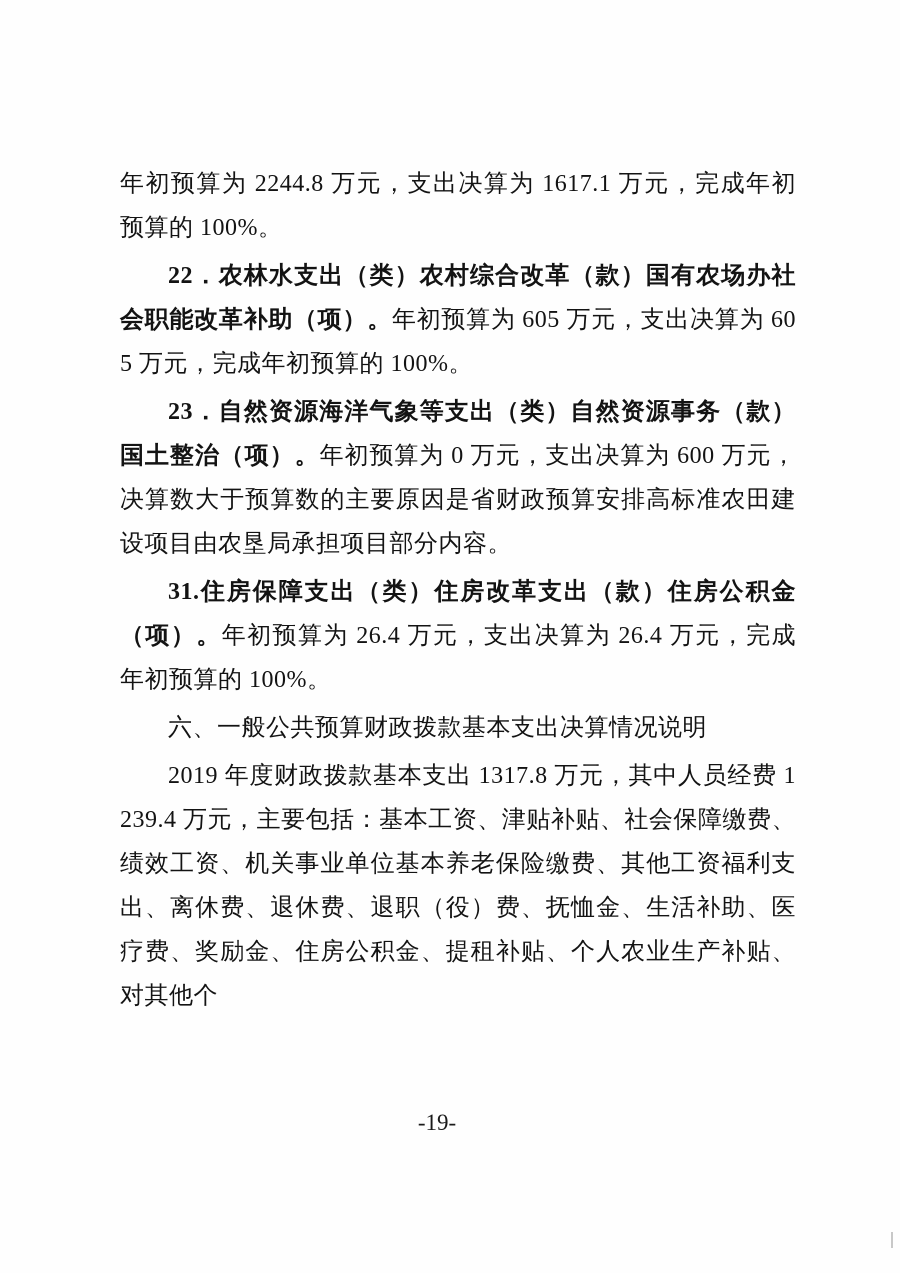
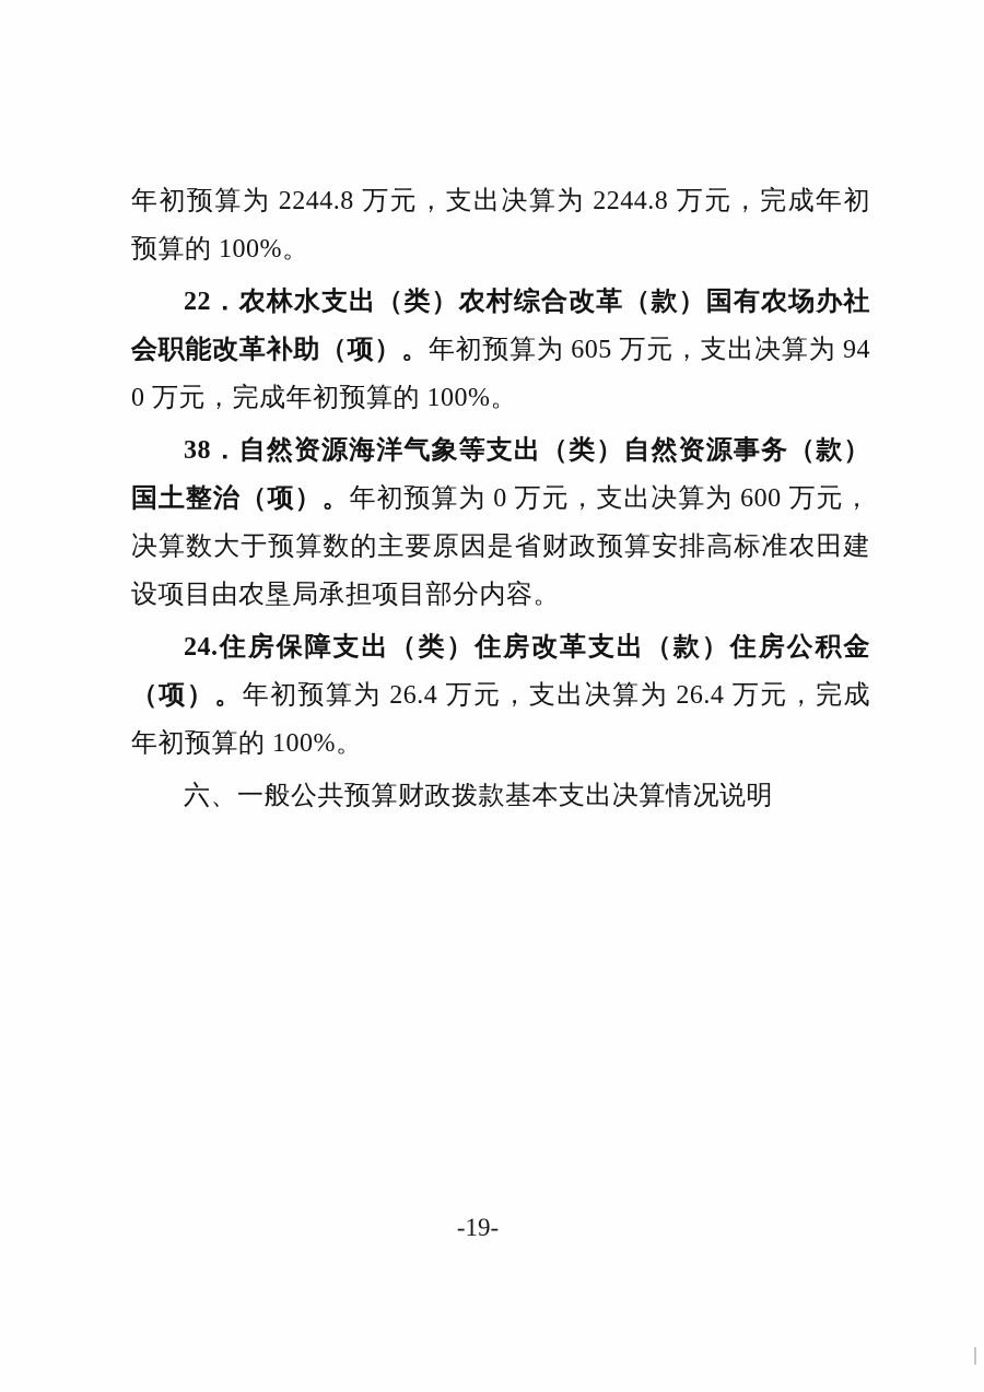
- 年初预算为 2244.8 万元，支出决算为 1617.1 万元，完成年初预算的 100%。
+ 年初预算为 2244.8 万元，支出决算为 2244.8 万元，完成年初预算的 100%。
- 22．农林水支出（类）农村综合改革（款）国有农场办社会职能改革补助（项）。年初预算为 605 万元，支出决算为 605 万元，完成年初预算的 100%。
+ 22．农林水支出（类）农村综合改革（款）国有农场办社会职能改革补助（项）。年初预算为 605 万元，支出决算为 940 万元，完成年初预算的 100%。
- 23．自然资源海洋气象等支出（类）自然资源事务（款）国土整治（项）。年初预算为 0 万元，支出决算为 600 万元，决算数大于预算数的主要原因是省财政预算安排高标准农田建设项目由农垦局承担项目部分内容。
+ 38．自然资源海洋气象等支出（类）自然资源事务（款）国土整治（项）。年初预算为 0 万元，支出决算为 600 万元，决算数大于预算数的主要原因是省财政预算安排高标准农田建设项目由农垦局承担项目部分内容。
- 31.住房保障支出（类）住房改革支出（款）住房公积金（项）。年初预算为 26.4 万元，支出决算为 26.4 万元，完成年初预算的 100%。
+ 24.住房保障支出（类）住房改革支出（款）住房公积金（项）。年初预算为 26.4 万元，支出决算为 26.4 万元，完成年初预算的 100%。
  六、一般公共预算财政拨款基本支出决算情况说明
- 2019 年度财政拨款基本支出 1317.8 万元，其中人员经费 1239.4 万元，主要包括：基本工资、津贴补贴、社会保障缴费、绩效工资、机关事业单位基本养老保险缴费、其他工资福利支出、离休费、退休费、退职（役）费、抚恤金、生活补助、医疗费、奖励金、住房公积金、提租补贴、个人农业生产补贴、对其他个
  -19-
